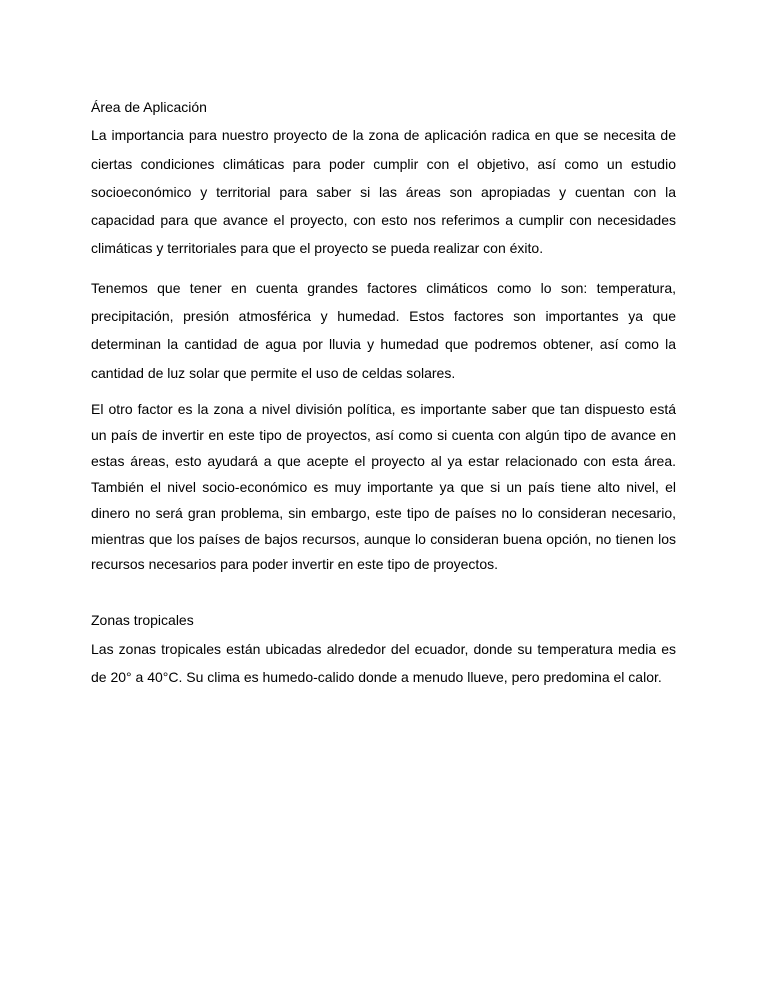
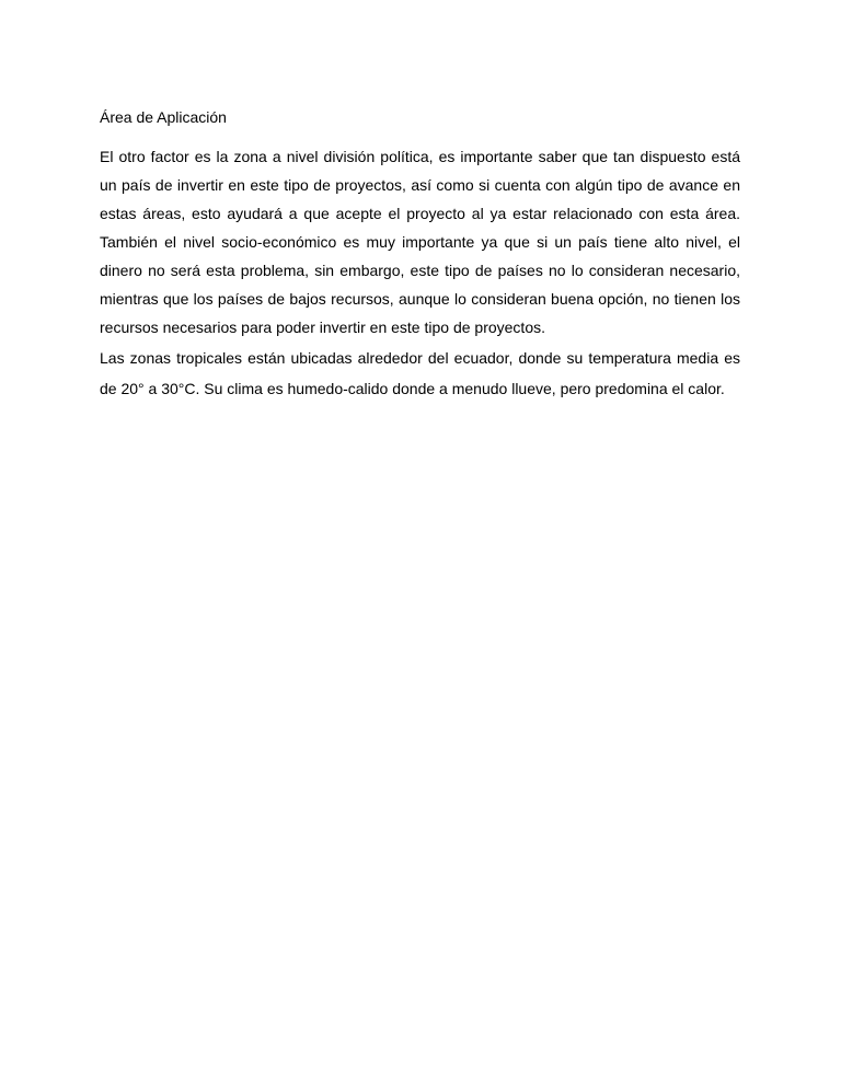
  Área de Aplicación
- La importancia para nuestro proyecto de la zona de aplicación radica en que se necesita de ciertas condiciones climáticas para poder cumplir con el objetivo, así como un estudio socioeconómico y territorial para saber si las áreas son apropiadas y cuentan con la capacidad para que avance el proyecto, con esto nos referimos a cumplir con necesidades climáticas y territoriales para que el proyecto se pueda realizar con éxito.
- Tenemos que tener en cuenta grandes factores climáticos como lo son: temperatura, precipitación, presión atmosférica y humedad. Estos factores son importantes ya que determinan la cantidad de agua por lluvia y humedad que podremos obtener, así como la cantidad de luz solar que permite el uso de celdas solares.
- El otro factor es la zona a nivel división política, es importante saber que tan dispuesto está un país de invertir en este tipo de proyectos, así como si cuenta con algún tipo de avance en estas áreas, esto ayudará a que acepte el proyecto al ya estar relacionado con esta área. También el nivel socio-económico es muy importante ya que si un país tiene alto nivel, el dinero no será gran problema, sin embargo, este tipo de países no lo consideran necesario, mientras que los países de bajos recursos, aunque lo consideran buena opción, no tienen los recursos necesarios para poder invertir en este tipo de proyectos.
+ El otro factor es la zona a nivel división política, es importante saber que tan dispuesto está un país de invertir en este tipo de proyectos, así como si cuenta con algún tipo de avance en estas áreas, esto ayudará a que acepte el proyecto al ya estar relacionado con esta área. También el nivel socio-económico es muy importante ya que si un país tiene alto nivel, el dinero no será esta problema, sin embargo, este tipo de países no lo consideran necesario, mientras que los países de bajos recursos, aunque lo consideran buena opción, no tienen los recursos necesarios para poder invertir en este tipo de proyectos.
- Zonas tropicales
- Las zonas tropicales están ubicadas alrededor del ecuador, donde su temperatura media es de 20° a 40°C. Su clima es humedo-calido donde a menudo llueve, pero predomina el calor.
+ Las zonas tropicales están ubicadas alrededor del ecuador, donde su temperatura media es de 20° a 30°C. Su clima es humedo-calido donde a menudo llueve, pero predomina el calor.
